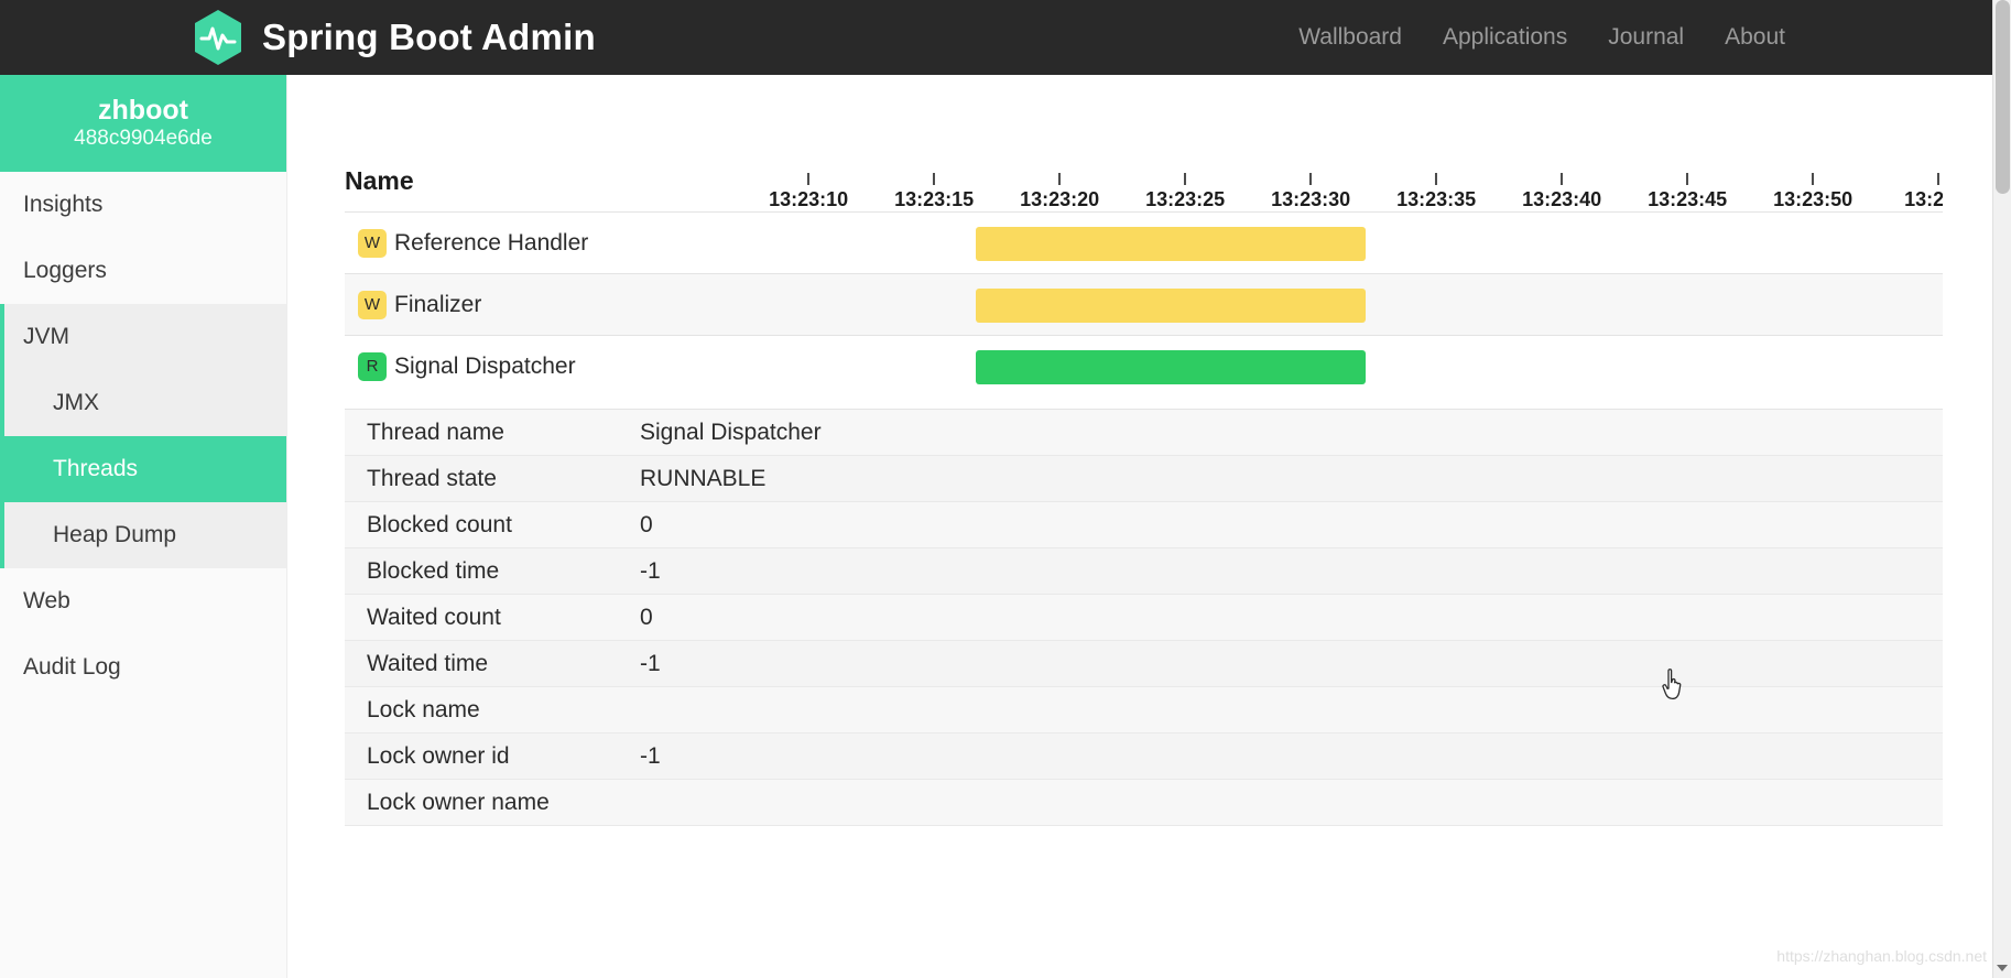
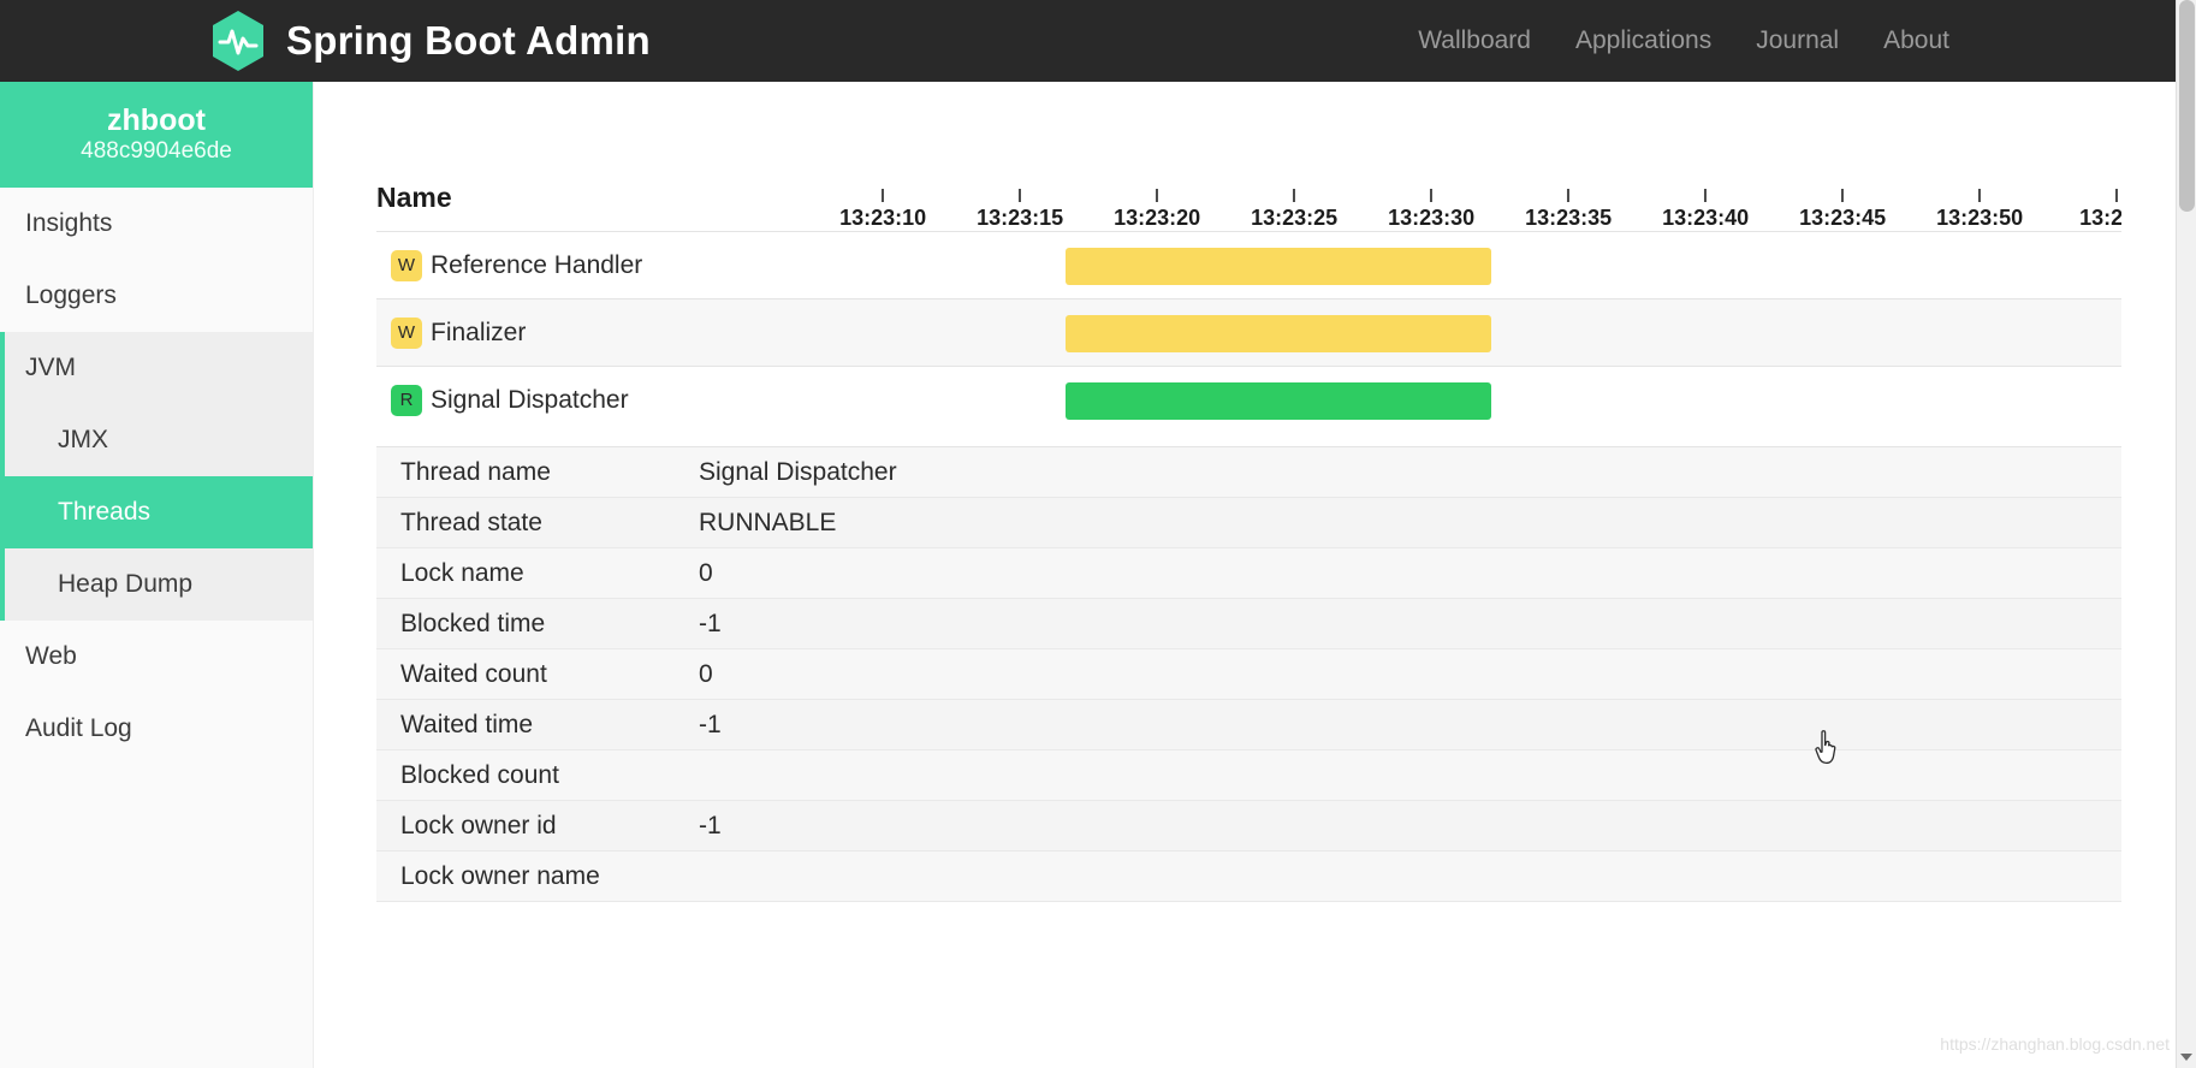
  Spring Boot Admin
  Wallboard
  Applications
  Journal
  About
  zhboot
  488c9904e6de
  Insights
  Loggers
  JVM
  JMX
  Threads
  Heap Dump
  Web
  Audit Log
  Name
  13:23:10
  13:23:15
  13:23:20
  13:23:25
  13:23:30
  13:23:35
  13:23:40
  13:23:45
  13:23:50
  W
  Reference Handler
  W
  Finalizer
  R
  Signal Dispatcher
  Thread name
  Signal Dispatcher
  Thread state
  RUNNABLE
- Blocked count
+ Lock name
  0
  Blocked time
  -1
  Waited count
  0
  Waited time
  -1
- Lock name
+ Blocked count
  Lock owner id
  -1
  Lock owner name
  https://zhanghan.blog.csdn.net
